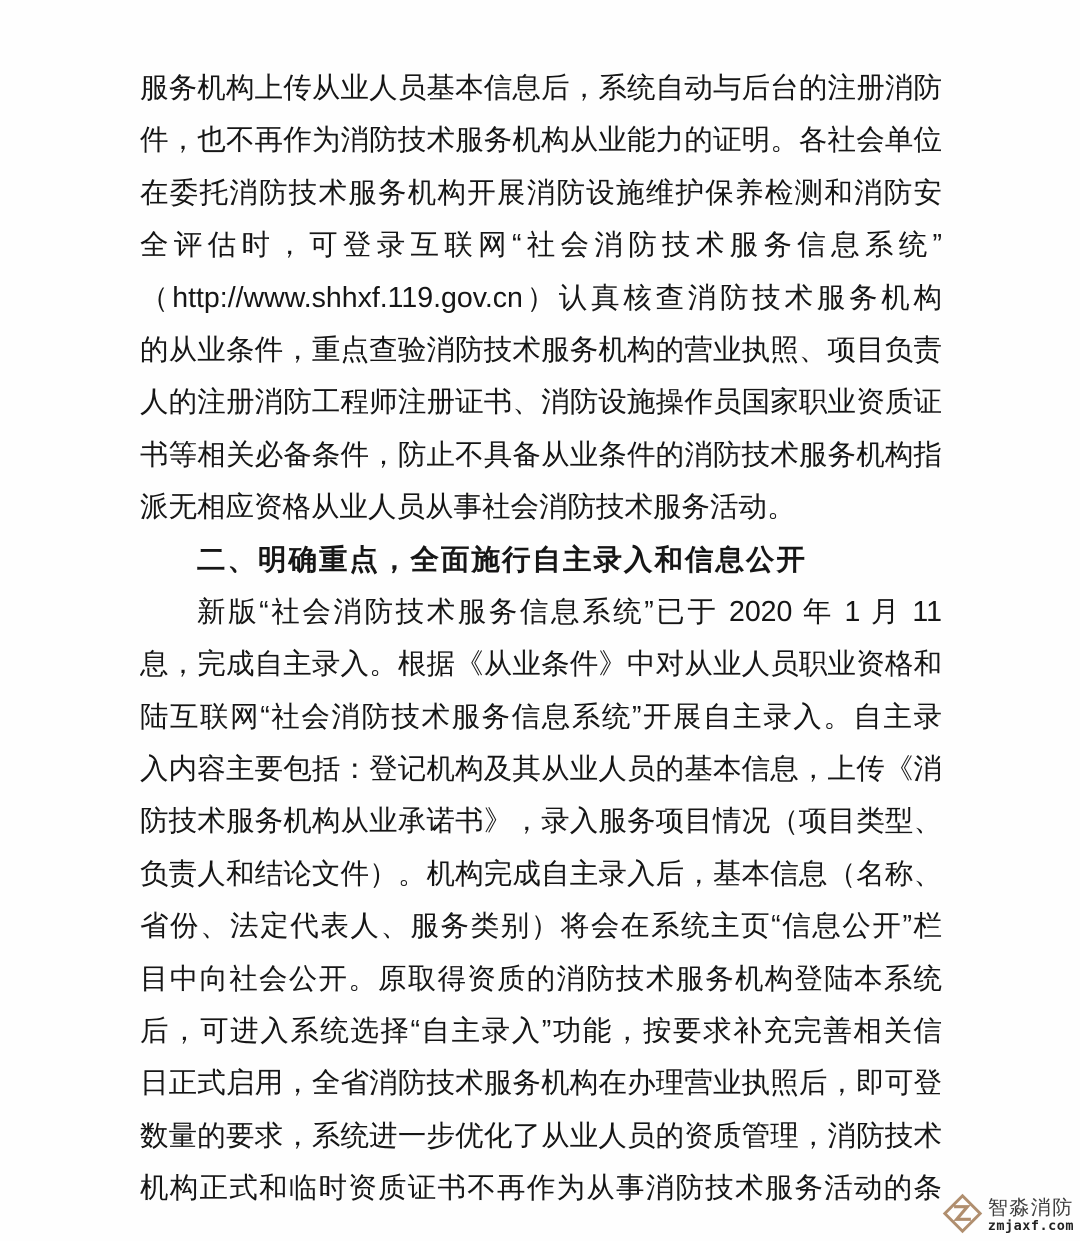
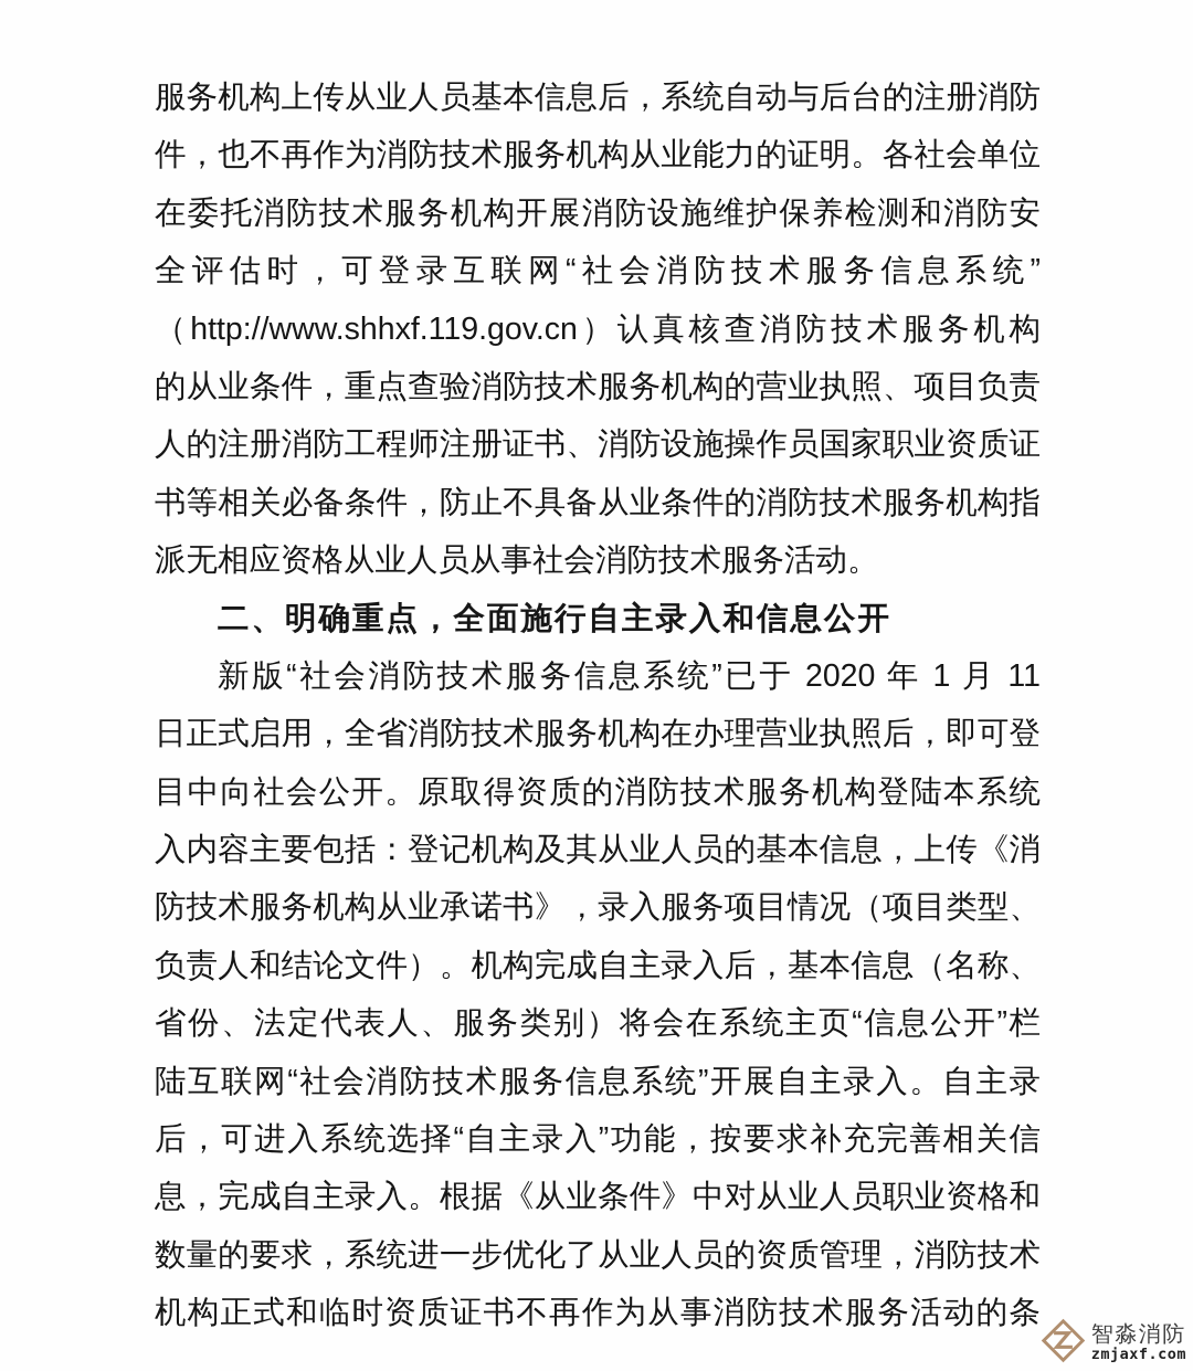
  服务机构上传从业人员基本信息后，系统自动与后台的注册消防
  件，也不再作为消防技术服务机构从业能力的证明。各社会单位
  在委托消防技术服务机构开展消防设施维护保养检测和消防安
  全评估时，可登录互联网“社会消防技术服务信息系统”
  （http://www.shhxf.119.gov.cn）认真核查消防技术服务机构
  的从业条件，重点查验消防技术服务机构的营业执照、项目负责
  人的注册消防工程师注册证书、消防设施操作员国家职业资质证
  书等相关必备条件，防止不具备从业条件的消防技术服务机构指
  派无相应资格从业人员从事社会消防技术服务活动。
  二、明确重点，全面施行自主录入和信息公开
  新版“社会消防技术服务信息系统”已于 2020 年 1 月 11
- 息，完成自主录入。根据《从业条件》中对从业人员职业资格和
+ 日正式启用，全省消防技术服务机构在办理营业执照后，即可登
- 陆互联网“社会消防技术服务信息系统”开展自主录入。自主录
+ 目中向社会公开。原取得资质的消防技术服务机构登陆本系统
  入内容主要包括：登记机构及其从业人员的基本信息，上传《消
  防技术服务机构从业承诺书》，录入服务项目情况（项目类型、
  负责人和结论文件）。机构完成自主录入后，基本信息（名称、
  省份、法定代表人、服务类别）将会在系统主页“信息公开”栏
- 目中向社会公开。原取得资质的消防技术服务机构登陆本系统
+ 陆互联网“社会消防技术服务信息系统”开展自主录入。自主录
  后，可进入系统选择“自主录入”功能，按要求补充完善相关信
- 日正式启用，全省消防技术服务机构在办理营业执照后，即可登
+ 息，完成自主录入。根据《从业条件》中对从业人员职业资格和
  数量的要求，系统进一步优化了从业人员的资质管理，消防技术
  机构正式和临时资质证书不再作为从事消防技术服务活动的条
  智淼消防
  zmjaxf.com
